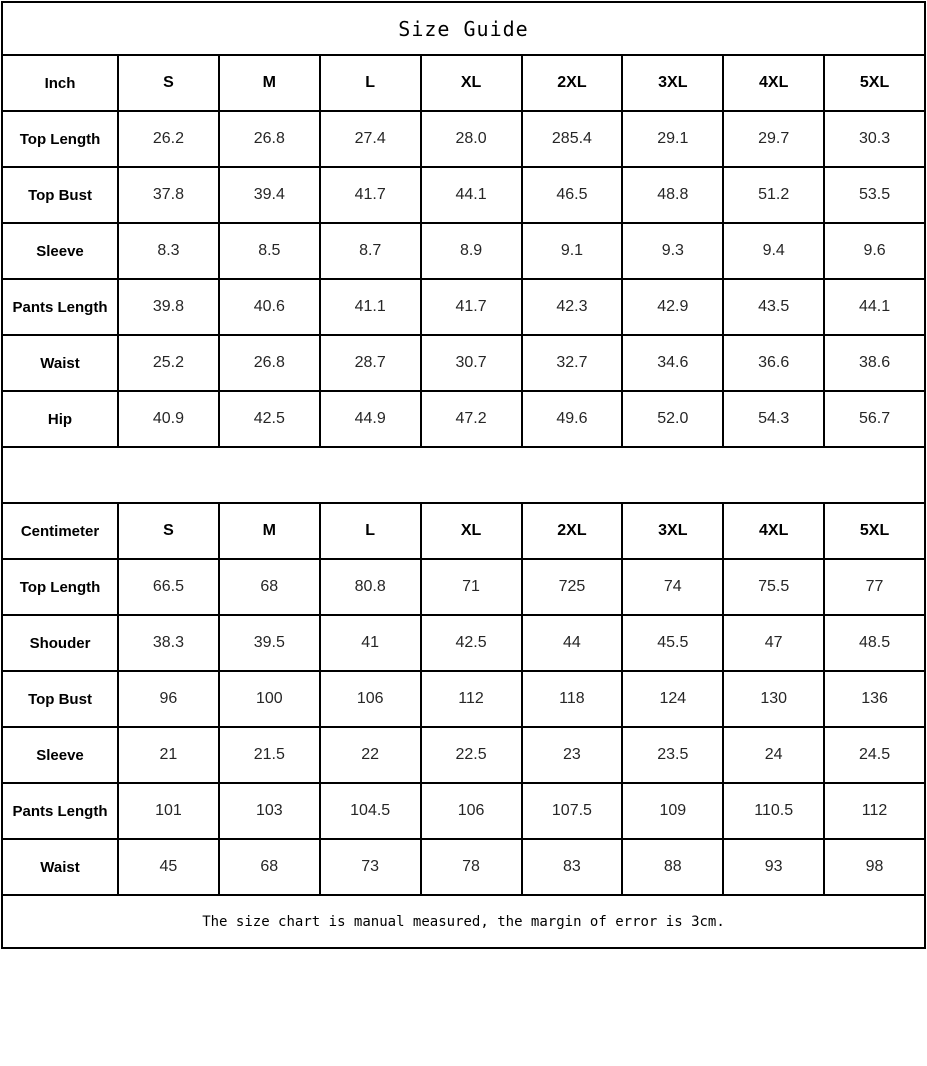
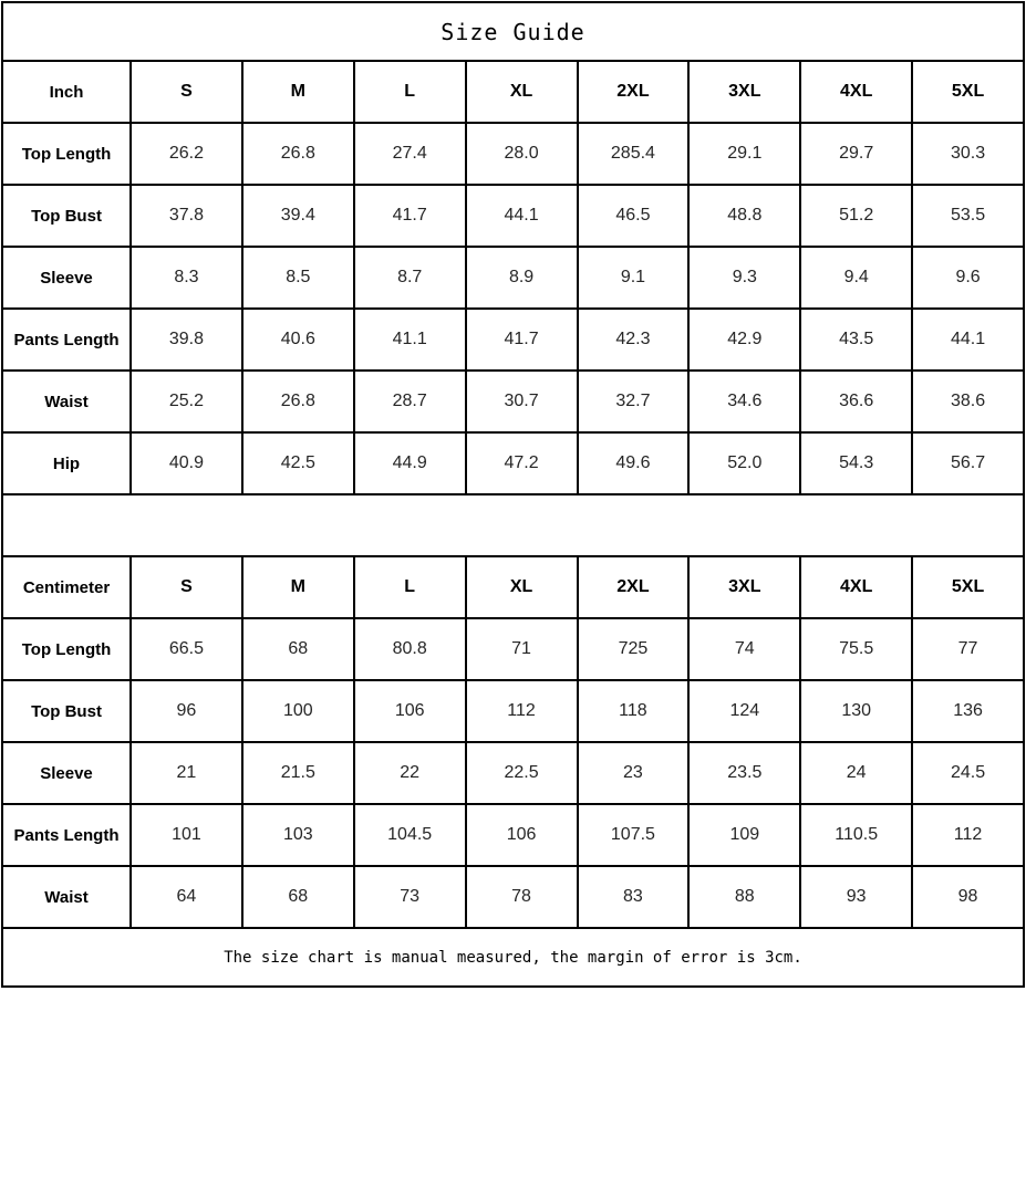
  Size Guide
  Inch	S	M	L	XL	2XL	3XL	4XL	5XL
  Top Length	26.2	26.8	27.4	28.0	285.4	29.1	29.7	30.3
  Top Bust	37.8	39.4	41.7	44.1	46.5	48.8	51.2	53.5
  Sleeve	8.3	8.5	8.7	8.9	9.1	9.3	9.4	9.6
  Pants Length	39.8	40.6	41.1	41.7	42.3	42.9	43.5	44.1
  Waist	25.2	26.8	28.7	30.7	32.7	34.6	36.6	38.6
  Hip	40.9	42.5	44.9	47.2	49.6	52.0	54.3	56.7
  Centimeter	S	M	L	XL	2XL	3XL	4XL	5XL
  Top Length	66.5	68	80.8	71	725	74	75.5	77
- Shouder	38.3	39.5	41	42.5	44	45.5	47	48.5
  Top Bust	96	100	106	112	118	124	130	136
  Sleeve	21	21.5	22	22.5	23	23.5	24	24.5
  Pants Length	101	103	104.5	106	107.5	109	110.5	112
- Waist	45	68	73	78	83	88	93	98
+ Waist	64	68	73	78	83	88	93	98
  The size chart is manual measured, the margin of error is 3cm.
